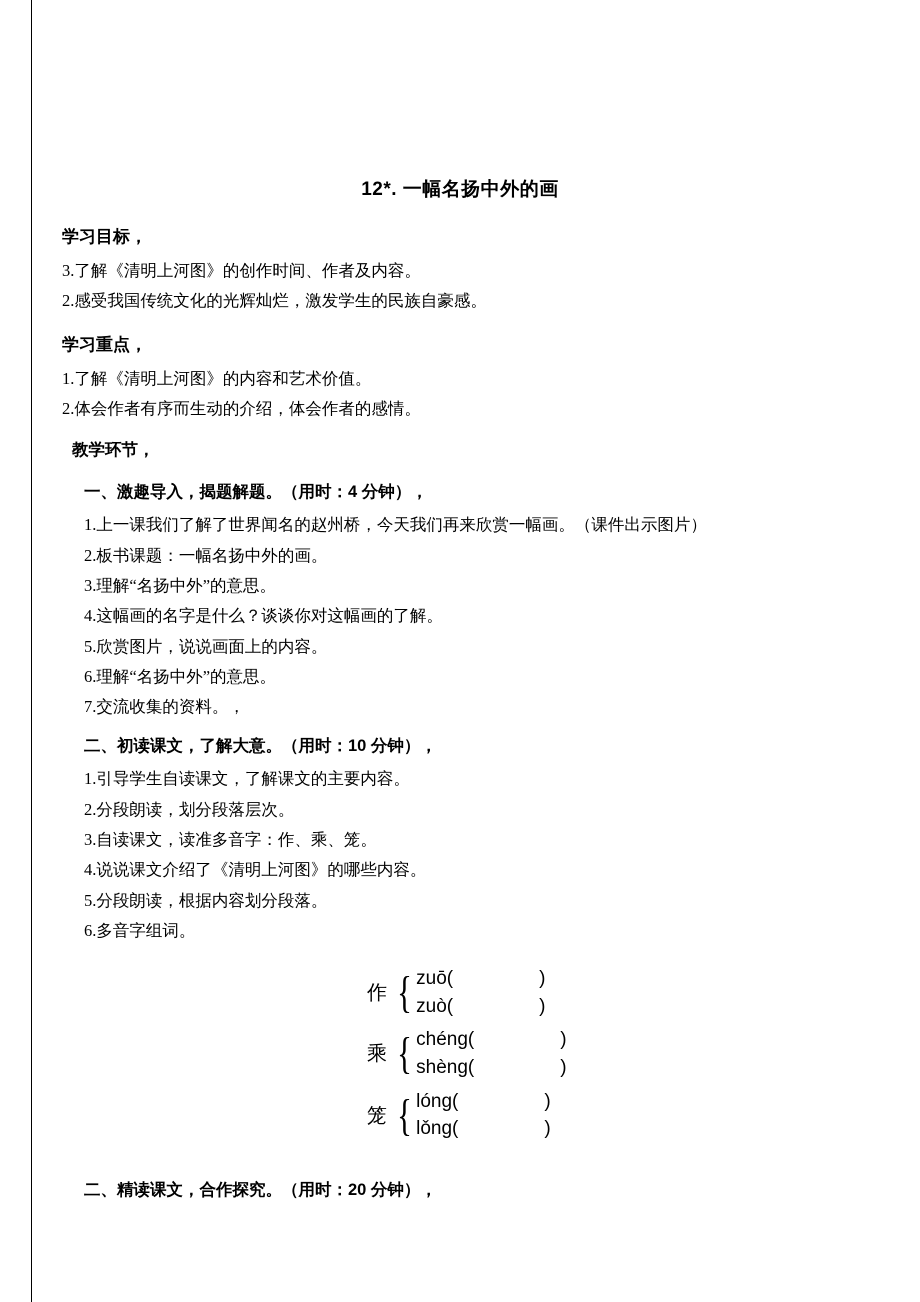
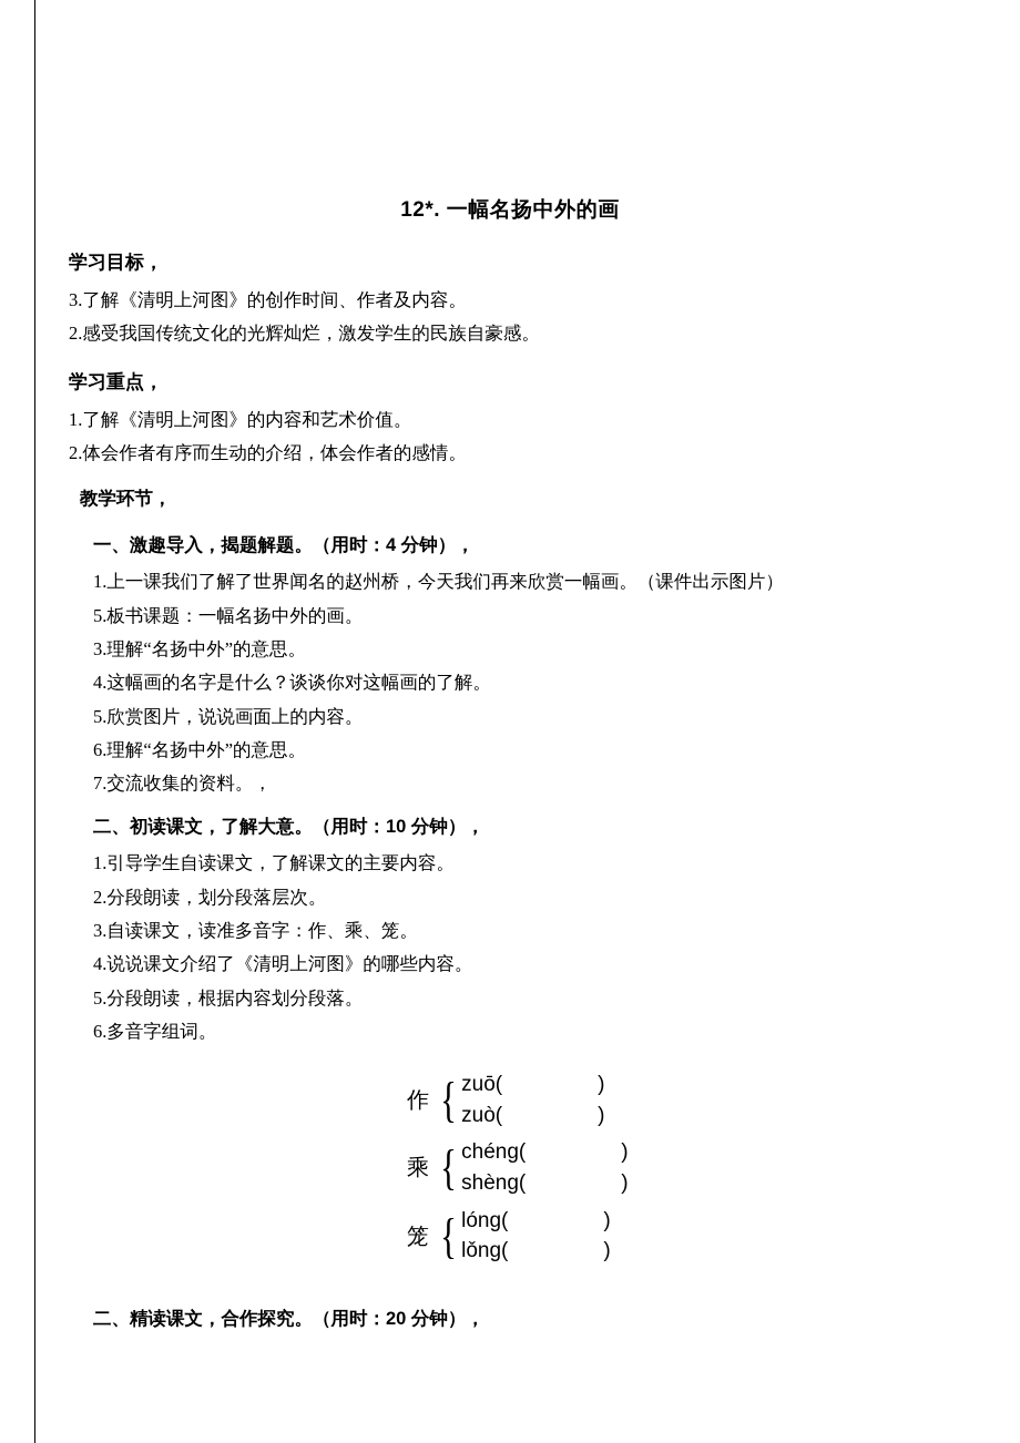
  12*. 一幅名扬中外的画
  学习目标，
  3.了解《清明上河图》的创作时间、作者及内容。
  2.感受我国传统文化的光辉灿烂，激发学生的民族自豪感。
  学习重点，
  1.了解《清明上河图》的内容和艺术价值。
  2.体会作者有序而生动的介绍，体会作者的感情。
  教学环节，
  一、激趣导入，揭题解题。（用时：4 分钟），
  1.上一课我们了解了世界闻名的赵州桥，今天我们再来欣赏一幅画。（课件出示图片）
- 2.板书课题：一幅名扬中外的画。
+ 5.板书课题：一幅名扬中外的画。
  3.理解“名扬中外”的意思。
  4.这幅画的名字是什么？谈谈你对这幅画的了解。
  5.欣赏图片，说说画面上的内容。
  6.理解“名扬中外”的意思。
  7.交流收集的资料。，
  二、初读课文，了解大意。（用时：10 分钟），
  1.引导学生自读课文，了解课文的主要内容。
  2.分段朗读，划分段落层次。
  3.自读课文，读准多音字：作、乘、笼。
  4.说说课文介绍了《清明上河图》的哪些内容。
  5.分段朗读，根据内容划分段落。
  6.多音字组词。
  作
  {
  zuō( )
  zuò( )
  乘
  {
  chéng( )
  shèng( )
  笼
  {
  lóng( )
  lǒng( )
  二、精读课文，合作探究。（用时：20 分钟），
